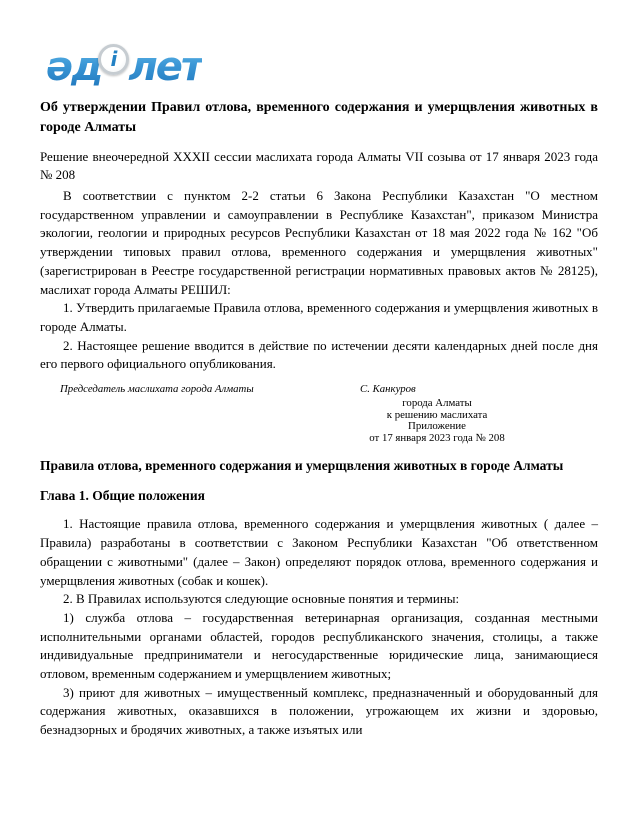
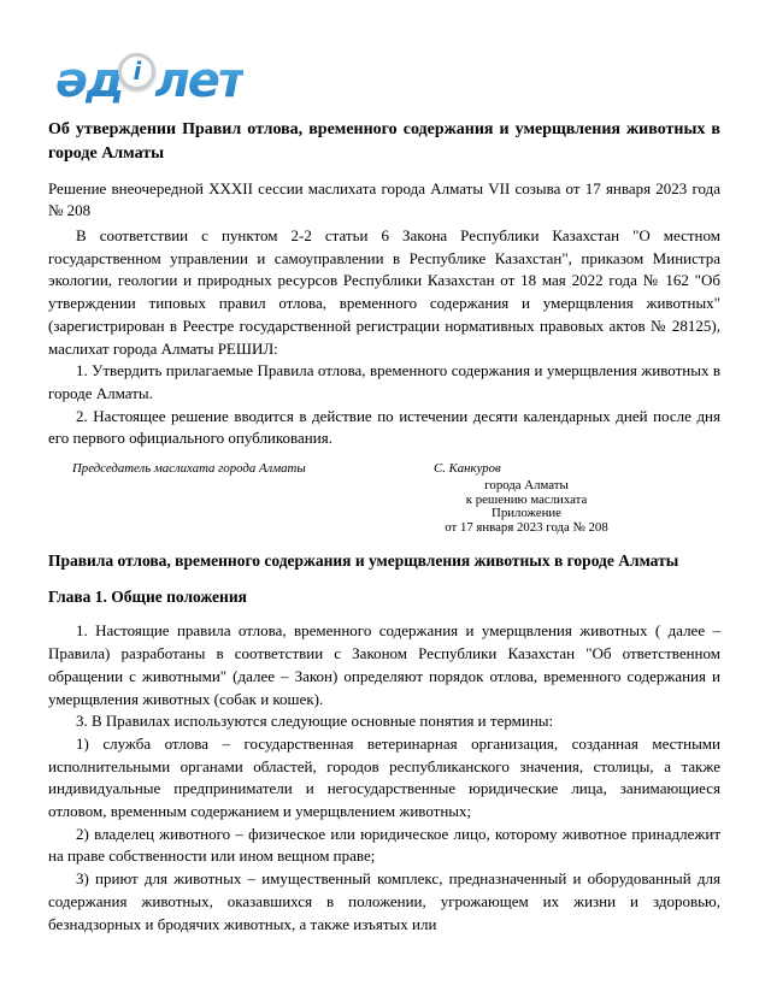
  әд
  і
  лет
  Об утверждении Правил отлова, временного содержания и умерщвления животных в городе Алматы
  Решение внеочередной XXXII сессии маслихата города Алматы VII созыва от 17 января 2023 года № 208
  В соответствии с пунктом 2-2 статьи 6 Закона Республики Казахстан "О местном государственном управлении и самоуправлении в Республике Казахстан", приказом Министра экологии, геологии и природных ресурсов Республики Казахстан от 18 мая 2022 года № 162 "Об утверждении типовых правил отлова, временного содержания и умерщвления животных" (зарегистрирован в Реестре государственной регистрации нормативных правовых актов № 28125), маслихат города Алматы РЕШИЛ:
  1. Утвердить прилагаемые Правила отлова, временного содержания и умерщвления животных в городе Алматы.
  2. Настоящее решение вводится в действие по истечении десяти календарных дней после дня его первого официального опубликования.
  Председатель маслихата города Алматы
  С. Канкуров
  города Алматы
  к решению маслихата
  Приложение
  от 17 января 2023 года № 208
  Правила отлова, временного содержания и умерщвления животных в городе Алматы
  Глава 1. Общие положения
  1. Настоящие правила отлова, временного содержания и умерщвления животных ( далее – Правила) разработаны в соответствии с Законом Республики Казахстан "Об ответственном обращении с животными" (далее – Закон) определяют порядок отлова, временного содержания и умерщвления животных (собак и кошек).
- 2. В Правилах используются следующие основные понятия и термины:
+ 3. В Правилах используются следующие основные понятия и термины:
  1) служба отлова – государственная ветеринарная организация, созданная местными исполнительными органами областей, городов республиканского значения, столицы, а также индивидуальные предприниматели и негосударственные юридические лица, занимающиеся отловом, временным содержанием и умерщвлением животных;
+ 2) владелец животного – физическое или юридическое лицо, которому животное принадлежит на праве собственности или ином вещном праве;
  3) приют для животных – имущественный комплекс, предназначенный и оборудованный для содержания животных, оказавшихся в положении, угрожающем их жизни и здоровью, безнадзорных и бродячих животных, а также изъятых или
